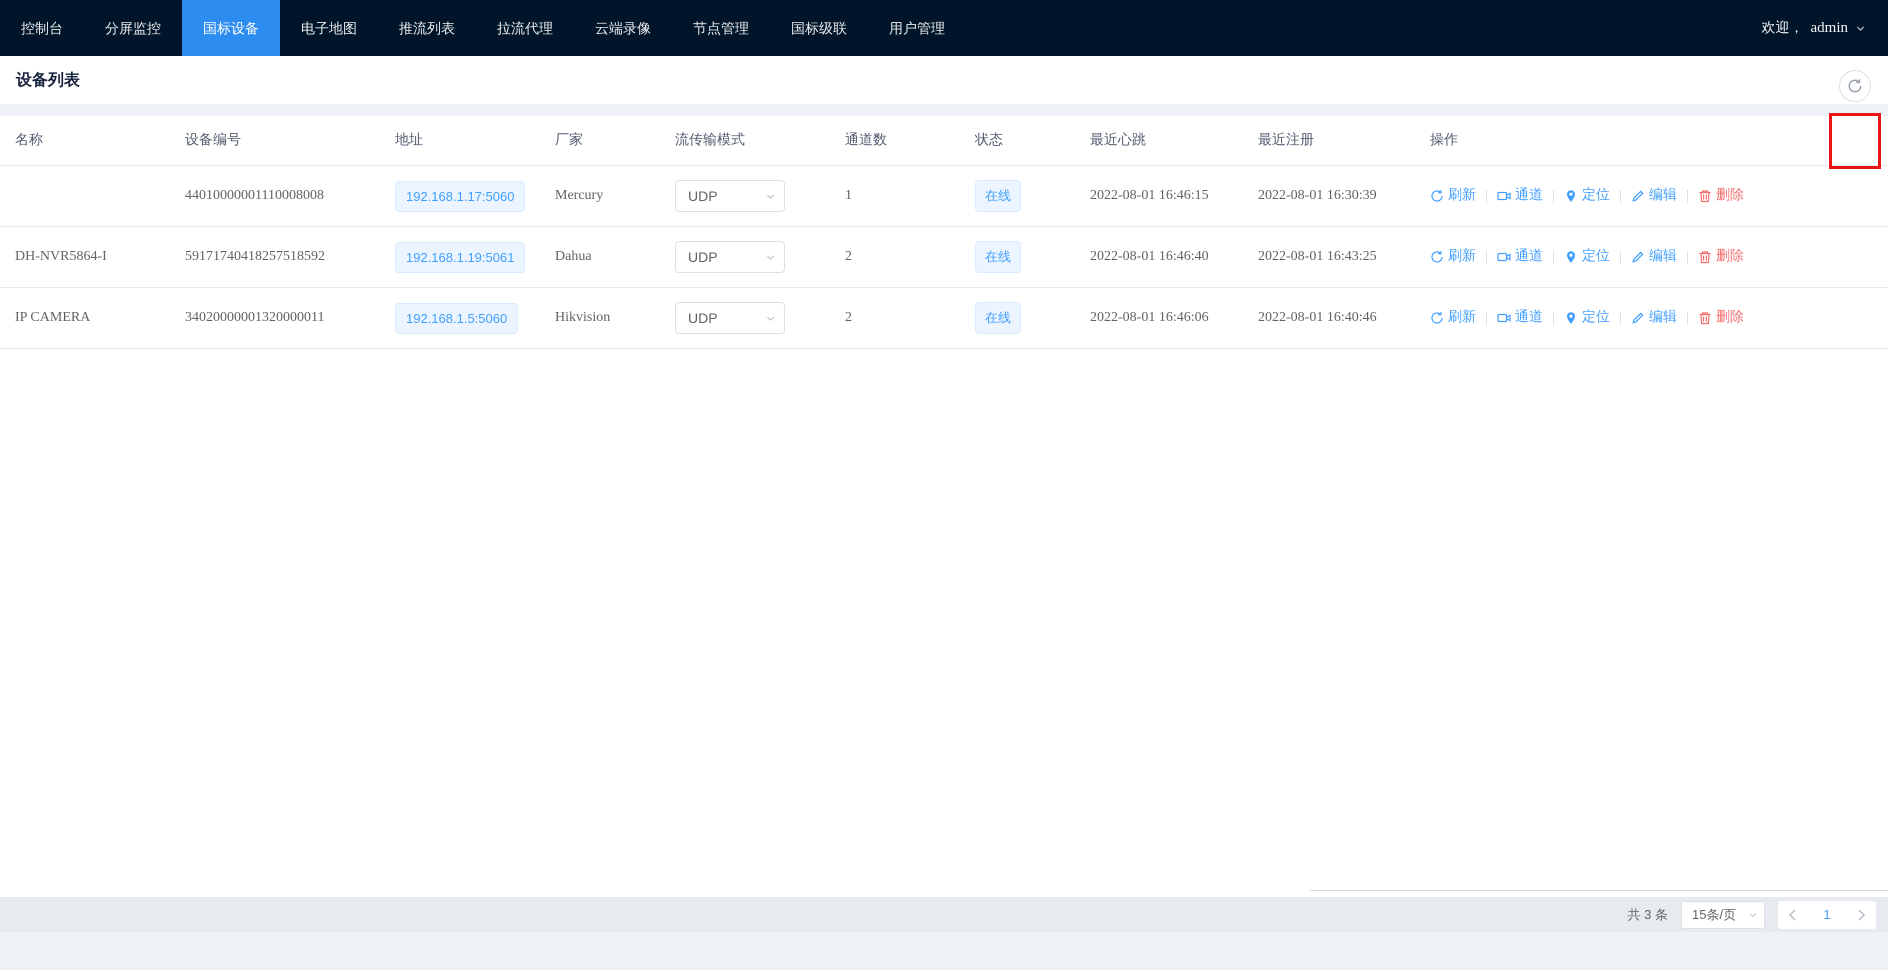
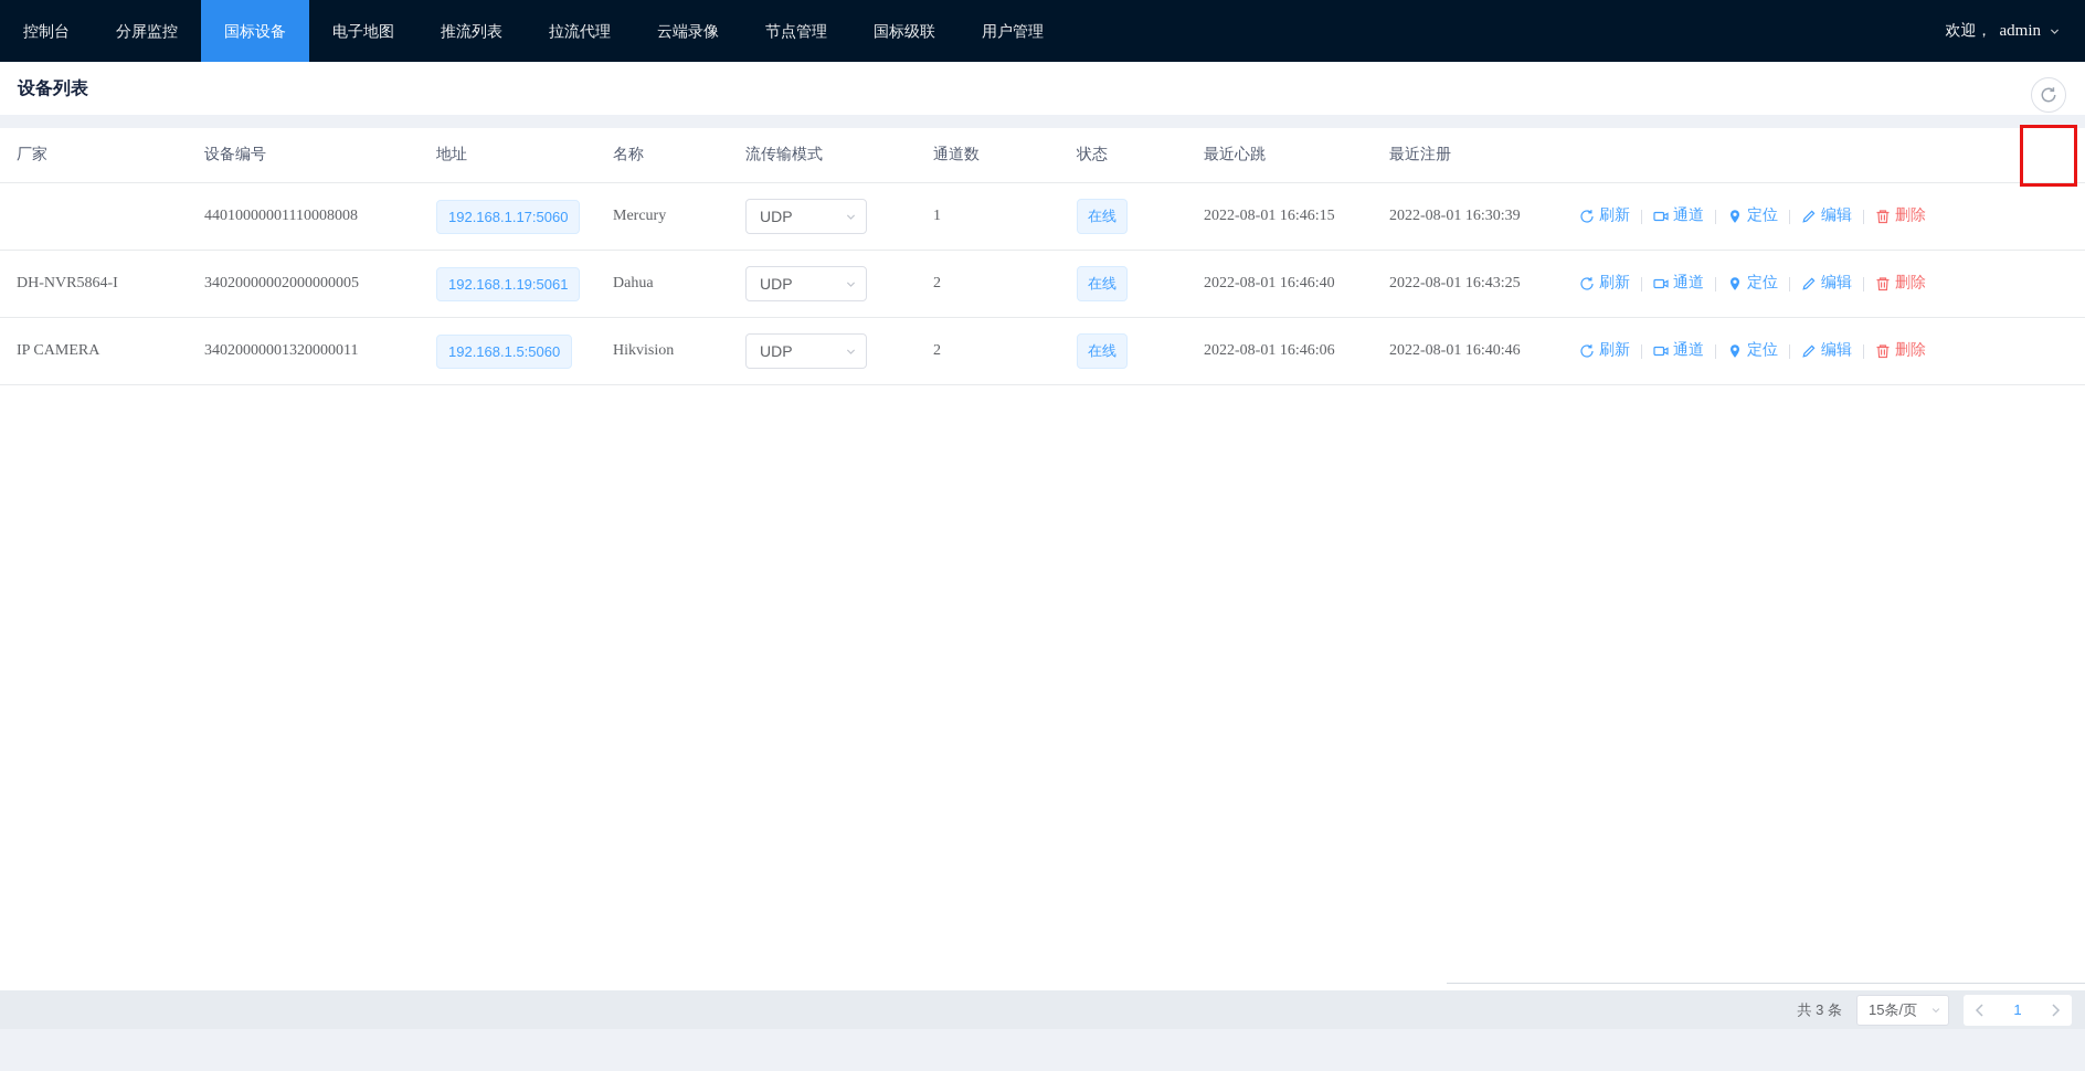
  控制台
  分屏监控
  国标设备
  电子地图
  推流列表
  拉流代理
  云端录像
  节点管理
  国标级联
  用户管理
  欢迎，
  admin
  设备列表
- 名称
+ 厂家
  设备编号
  地址
- 厂家
+ 名称
  流传输模式
  通道数
  状态
  最近心跳
  最近注册
- 操作
  44010000001110008008
  192.168.1.17:5060
  Mercury
  UDP
  1
  在线
  2022-08-01 16:46:15
  2022-08-01 16:30:39
  刷新
  通道
  定位
  编辑
  删除
  DH-NVR5864-I
- 59171740418257518592
+ 34020000002000000005
  192.168.1.19:5061
  Dahua
  UDP
  2
  在线
  2022-08-01 16:46:40
  2022-08-01 16:43:25
  刷新
  通道
  定位
  编辑
  删除
  IP CAMERA
  34020000001320000011
  192.168.1.5:5060
  Hikvision
  UDP
  2
  在线
  2022-08-01 16:46:06
  2022-08-01 16:40:46
  刷新
  通道
  定位
  编辑
  删除
  共 3 条
  15条/页
  1
